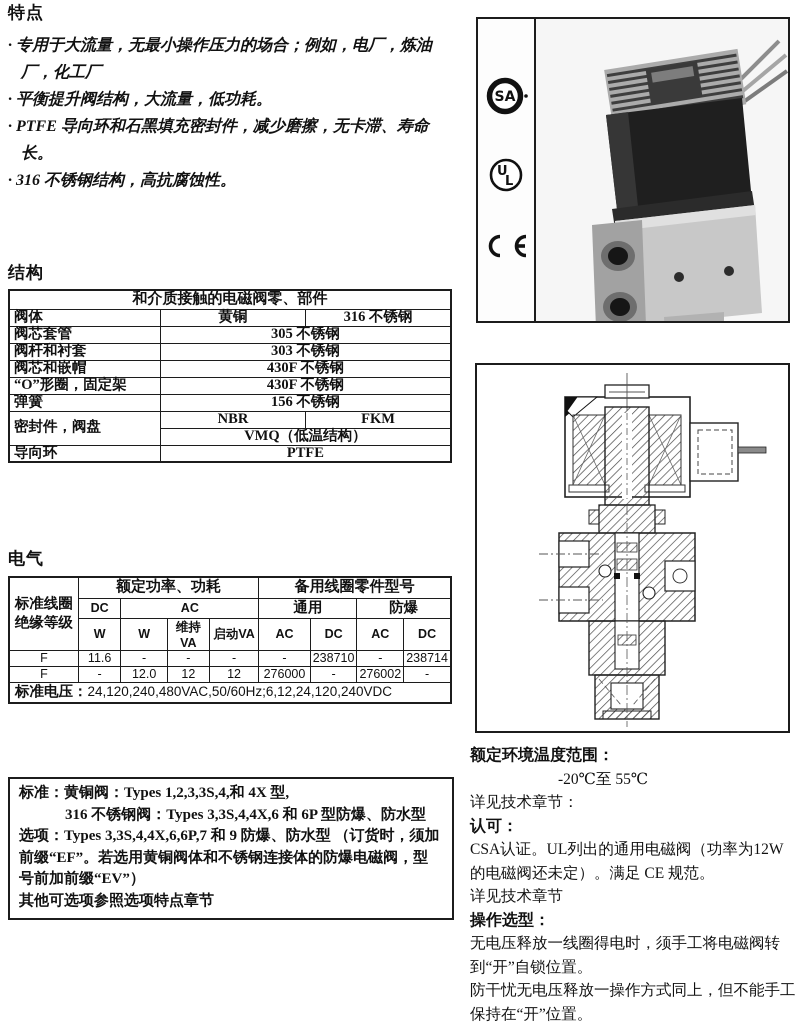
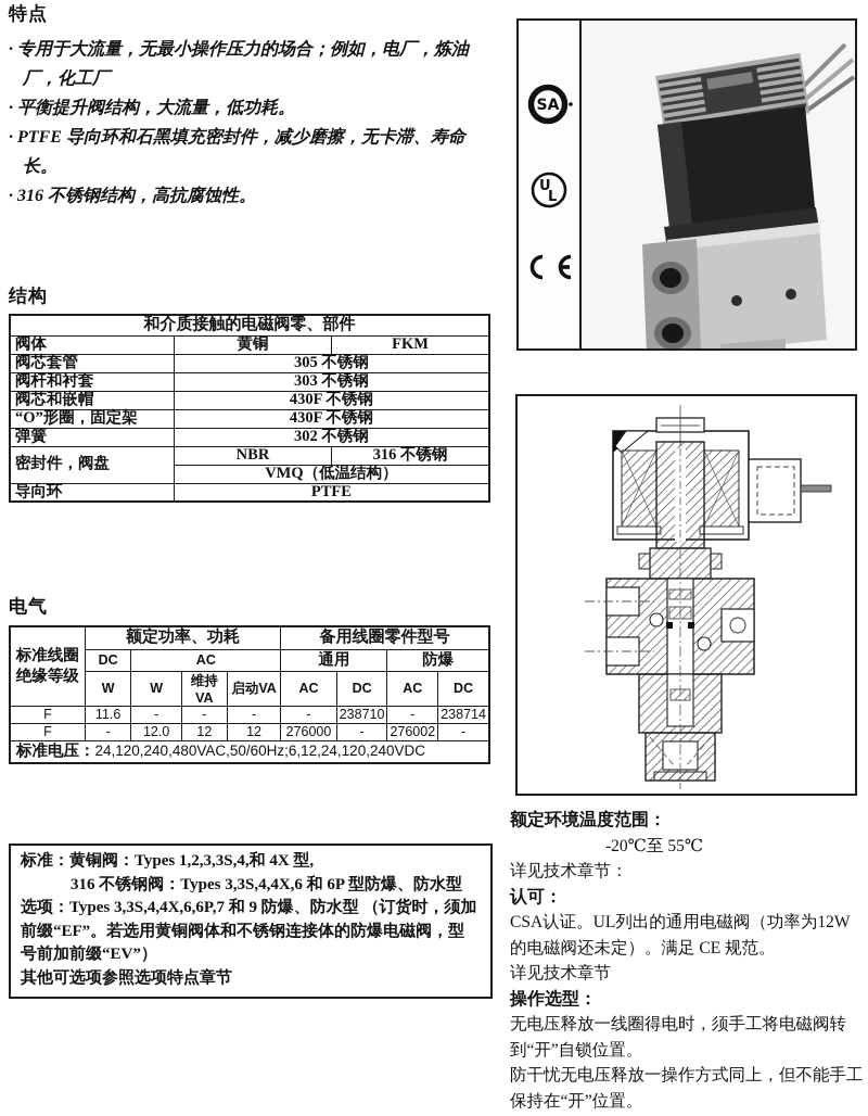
  特点
  · 专用于大流量，无最小操作压力的场合；例如，电厂，炼油厂，化工厂
  · 平衡提升阀结构，大流量，低功耗。
  · PTFE 导向环和石黑填充密封件，减少磨擦，无卡滞、寿命长。
  · 316 不锈钢结构，高抗腐蚀性。
  SA
  U
  L
  结构
  和介质接触的电磁阀零、部件
- 阀体	黄铜	316 不锈钢
+ 阀体	黄铜	FKM
  阀芯套管	305 不锈钢
  阀杆和衬套	303 不锈钢
  阀芯和嵌帽	430F 不锈钢
  “O”形圈，固定架	430F 不锈钢
- 弹簧	156 不锈钢
+ 弹簧	302 不锈钢
- 密封件，阀盘	NBR	FKM
+ 密封件，阀盘	NBR	316 不锈钢
  VMQ（低温结构）
  导向环	PTFE
  电气
  标准线圈 绝缘等级	额定功率、功耗	备用线圈零件型号
  DC	AC	通用	防爆
  W	W	维持VA	启动VA	AC	DC	AC	DC
  F	11.6	-	-	-	-	238710	-	238714
  F	-	12.0	12	12	276000	-	276002	-
  标准电压：24,120,240,480VAC,50/60Hz;6,12,24,120,240VDC
  标准：黄铜阀：Types 1,2,3,3S,4,和 4X 型,
  316 不锈钢阀：Types 3,3S,4,4X,6 和 6P 型防爆、防水型
  选项：Types 3,3S,4,4X,6,6P,7 和 9 防爆、防水型 （订货时，须加前缀“EF”。若选用黄铜阀体和不锈钢连接体的防爆电磁阀，型号前加前缀“EV”）
  其他可选项参照选项特点章节
  额定环境温度范围：
  -20℃至 55℃
  详见技术章节：
  认可：
  CSA认证。UL列出的通用电磁阀（功率为12W的电磁阀还未定）。满足 CE 规范。
  详见技术章节
  操作选型：
  无电压释放一线圈得电时，须手工将电磁阀转到“开”自锁位置。
  防干忧无电压释放一操作方式同上，但不能手工保持在“开”位置。
